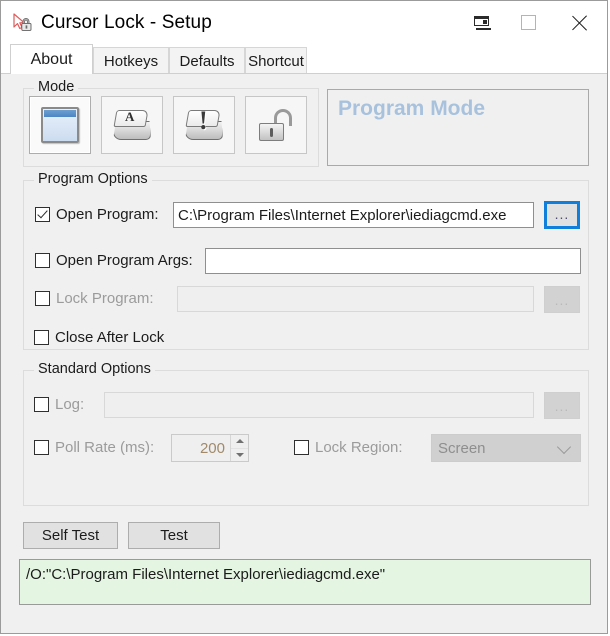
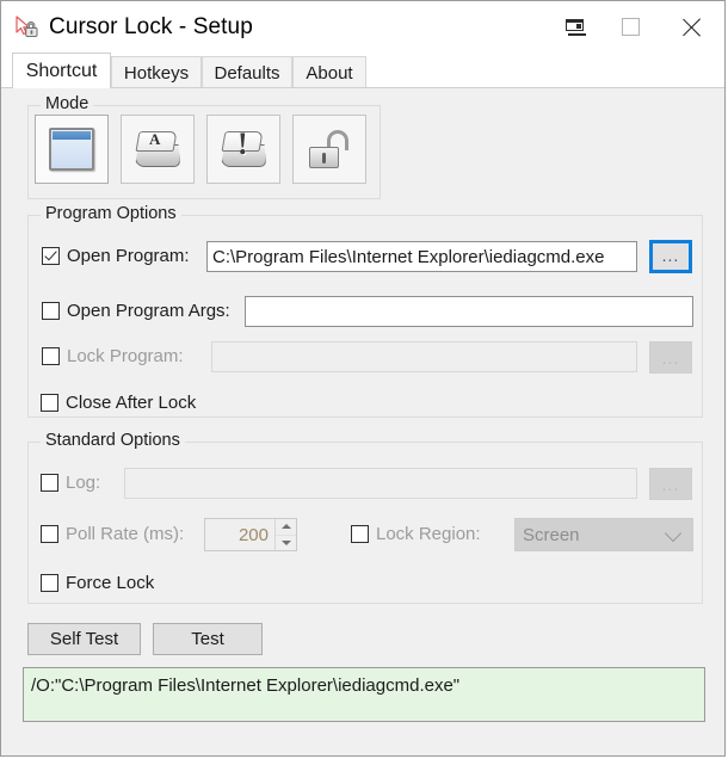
  Cursor Lock - Setup
- About
+ Shortcut
  Hotkeys
  Defaults
- Shortcut
+ About
  Mode
  A
  !
- Program Mode
  Program Options
  Open Program:
  C:\Program Files\Internet Explorer\iediagcmd.exe
  ...
  Open Program Args:
  Lock Program:
  ...
  Close After Lock
  Standard Options
  Log:
  ...
  Poll Rate (ms):
  200
  Lock Region:
  Screen
+ Force Lock
  Self Test
  Test
  /O:"C:\Program Files\Internet Explorer\iediagcmd.exe"
